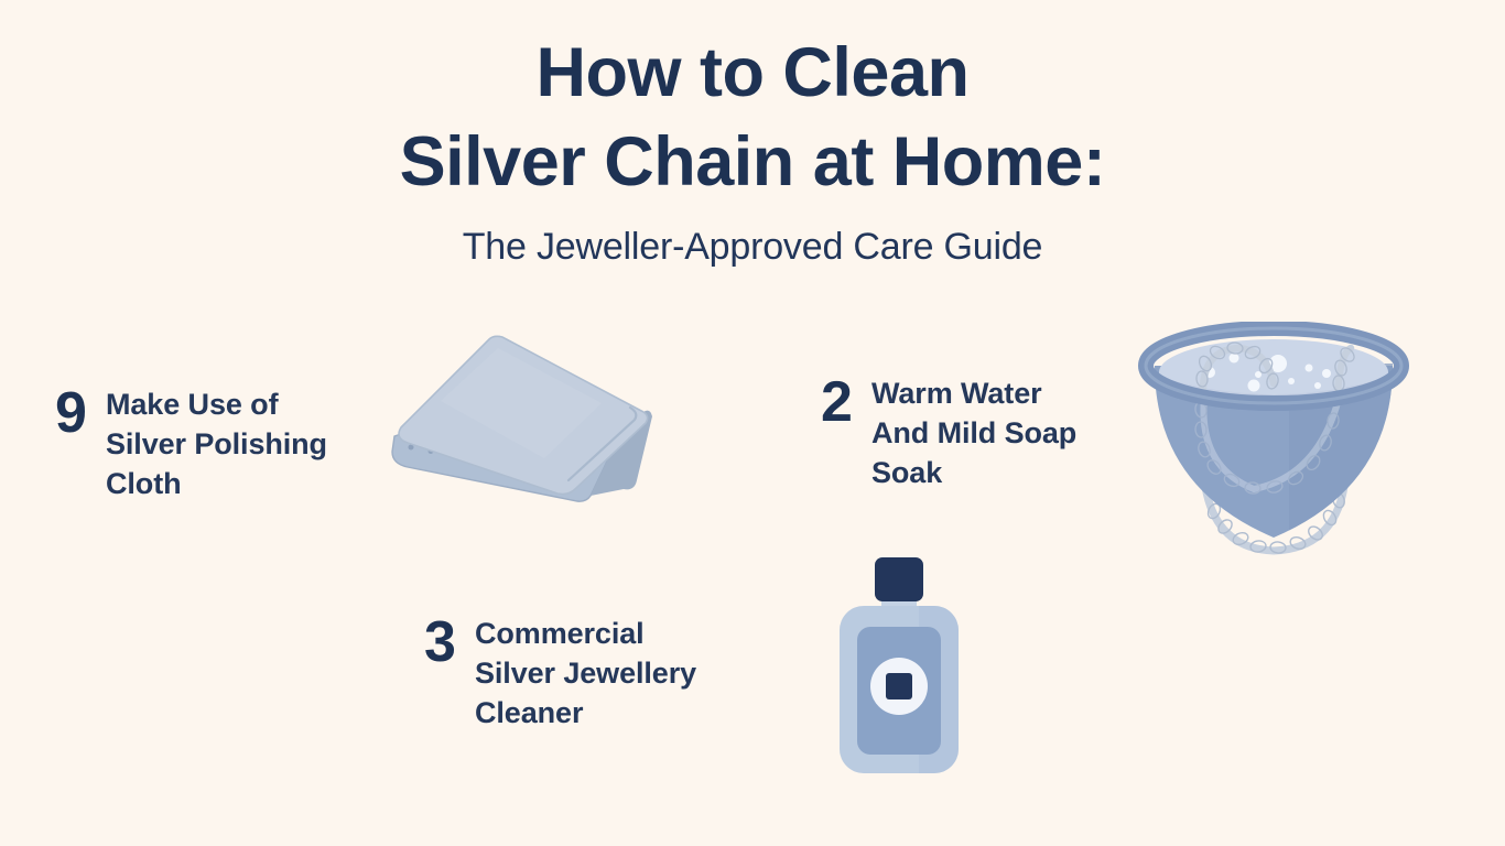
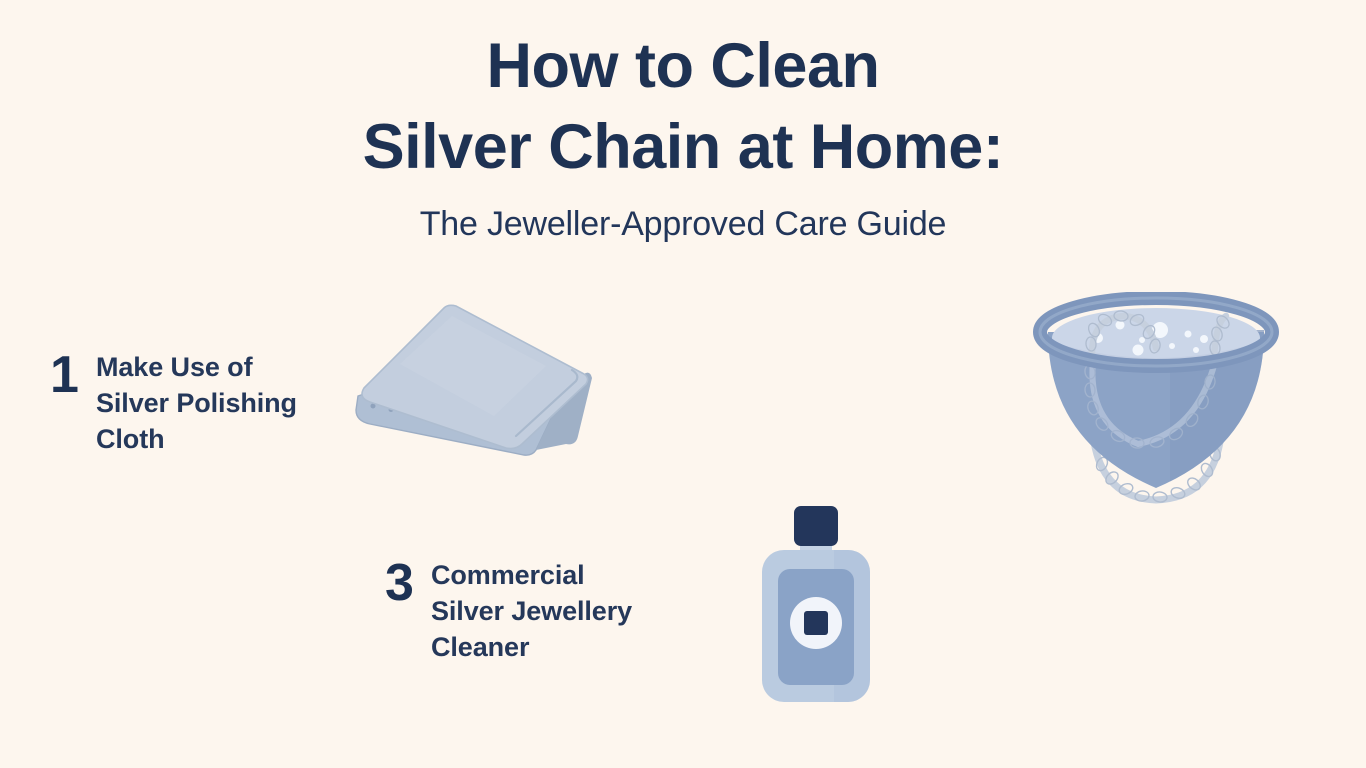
  How to Clean
  Silver Chain at Home:
  The Jeweller-Approved Care Guide
- 9
+ 1
  Make Use of
  Silver Polishing
  Cloth
- 2
- Warm Water
- And Mild Soap
- Soak
  3
  Commercial
  Silver Jewellery
  Cleaner
